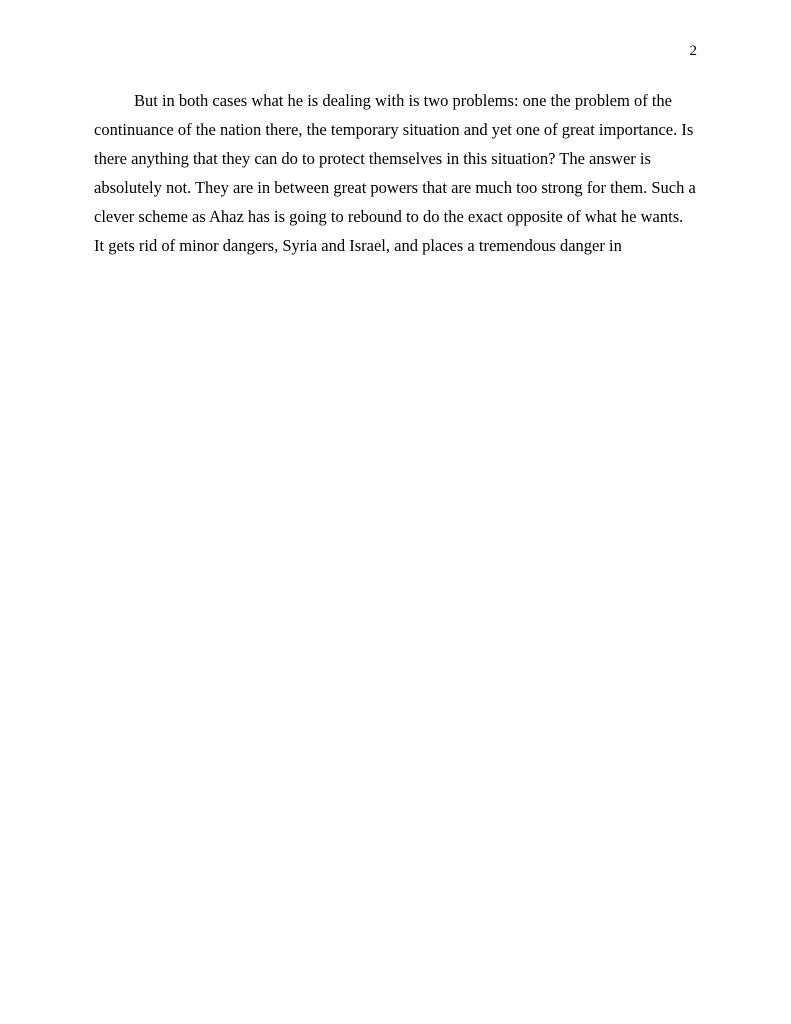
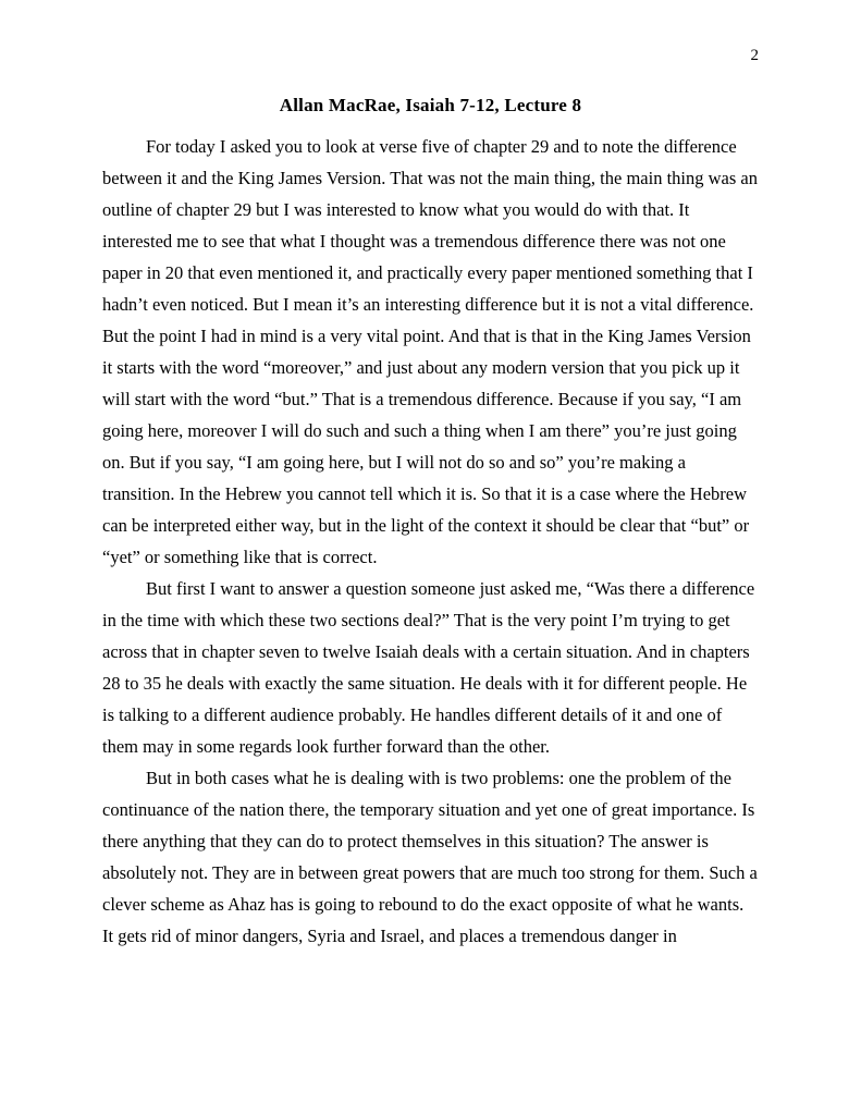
  2
+ Allan MacRae, Isaiah 7-12, Lecture 8
+ For today I asked you to look at verse five of chapter 29 and to note the difference between it and the King James Version. That was not the main thing, the main thing was an outline of chapter 29 but I was interested to know what you would do with that. It interested me to see that what I thought was a tremendous difference there was not one paper in 20 that even mentioned it, and practically every paper mentioned something that I hadn’t even noticed. But I mean it’s an interesting difference but it is not a vital difference. But the point I had in mind is a very vital point. And that is that in the King James Version it starts with the word “moreover,” and just about any modern version that you pick up it will start with the word “but.” That is a tremendous difference. Because if you say, “I am going here, moreover I will do such and such a thing when I am there” you’re just going on. But if you say, “I am going here, but I will not do so and so” you’re making a transition. In the Hebrew you cannot tell which it is. So that it is a case where the Hebrew can be interpreted either way, but in the light of the context it should be clear that “but” or “yet” or something like that is correct.
+ But first I want to answer a question someone just asked me, “Was there a difference in the time with which these two sections deal?” That is the very point I’m trying to get across that in chapter seven to twelve Isaiah deals with a certain situation. And in chapters 28 to 35 he deals with exactly the same situation. He deals with it for different people. He is talking to a different audience probably. He handles different details of it and one of them may in some regards look further forward than the other.
  But in both cases what he is dealing with is two problems: one the problem of the continuance of the nation there, the temporary situation and yet one of great importance. Is there anything that they can do to protect themselves in this situation? The answer is absolutely not. They are in between great powers that are much too strong for them. Such a clever scheme as Ahaz has is going to rebound to do the exact opposite of what he wants. It gets rid of minor dangers, Syria and Israel, and places a tremendous danger in
